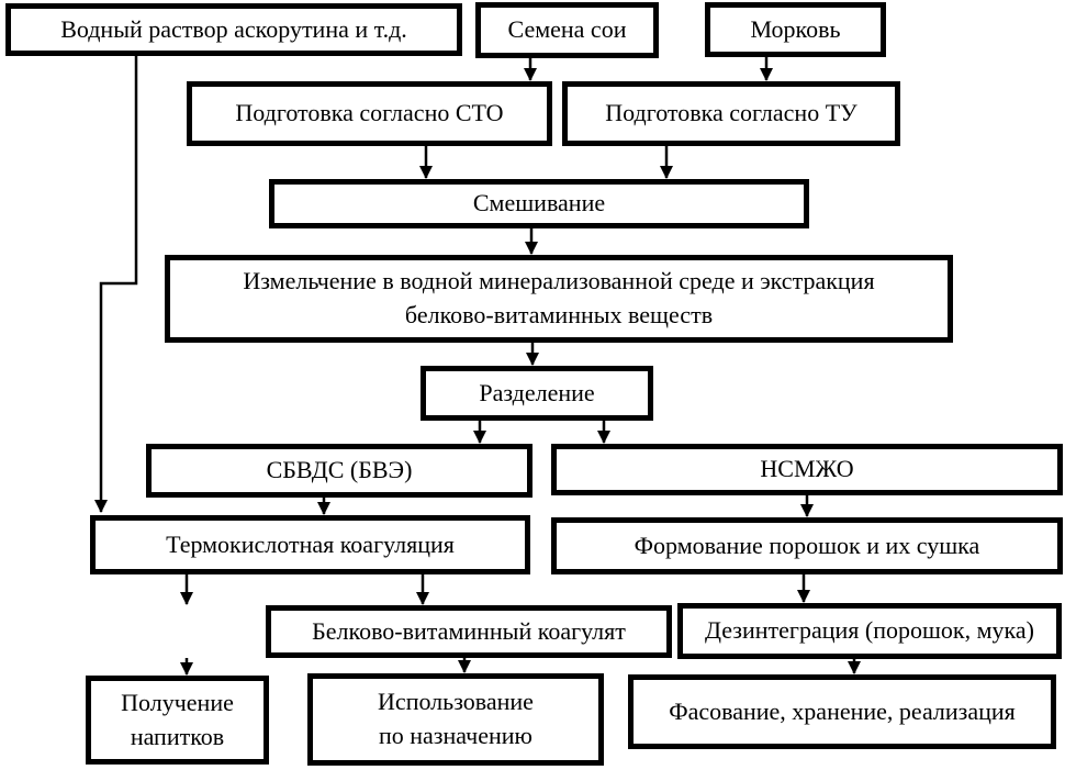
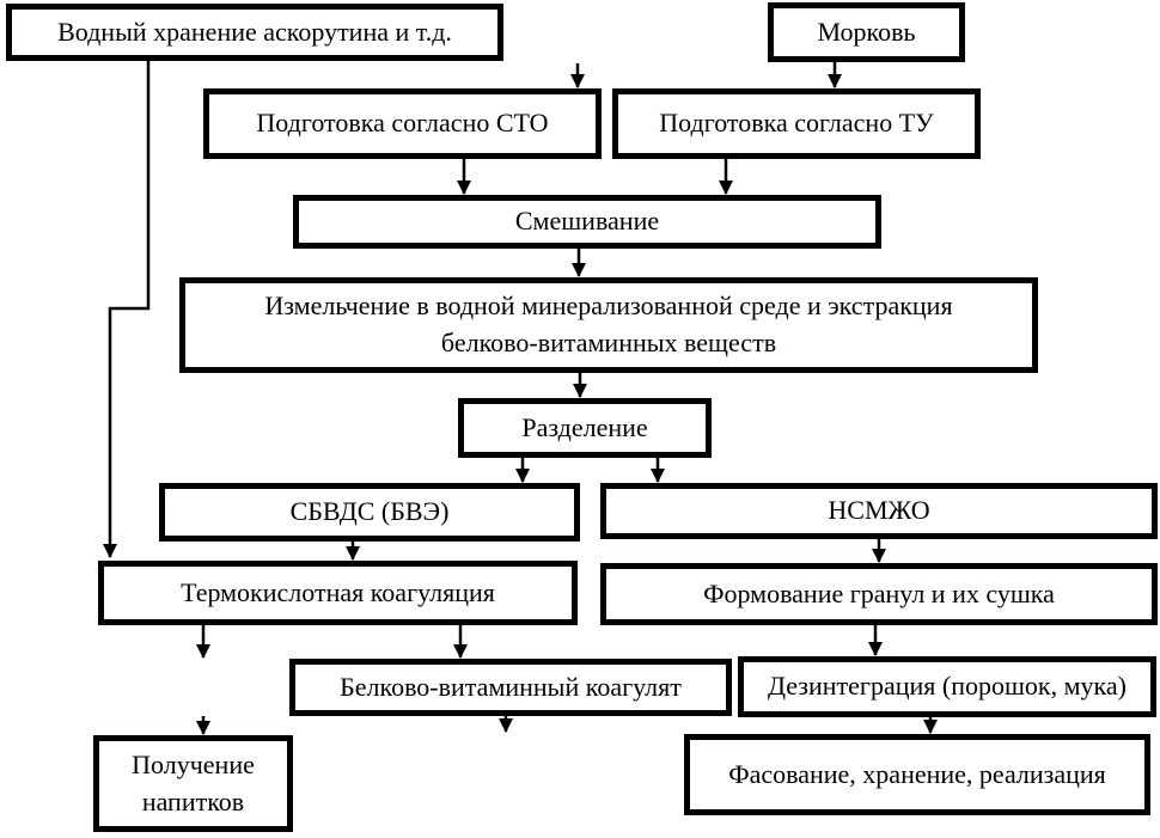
- Водный раствор аскорутина и т.д.
+ Водный хранение аскорутина и т.д.
- Семена сои
  Морковь
  Подготовка согласно СТО
  Подготовка согласно ТУ
  Смешивание
  Измельчение в водной минерализованной среде и экстракция
  белково-витаминных веществ
  Разделение
  СБВДС (БВЭ)
  НСМЖО
  Термокислотная коагуляция
- Формование порошок и их сушка
+ Формование гранул и их сушка
  Белково-витаминный коагулят
  Дезинтеграция (порошок, мука)
  Получение
  напитков
- Использование
- по назначению
  Фасование, хранение, реализация
